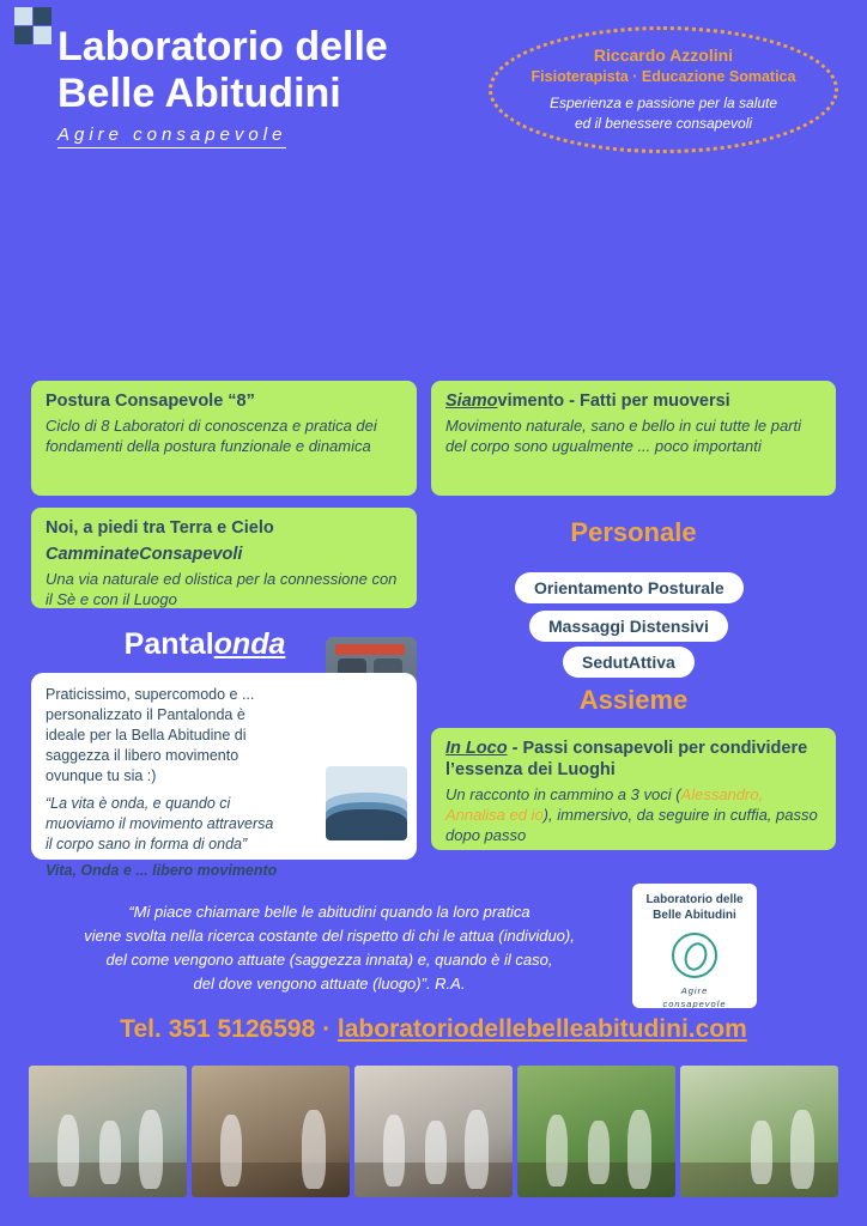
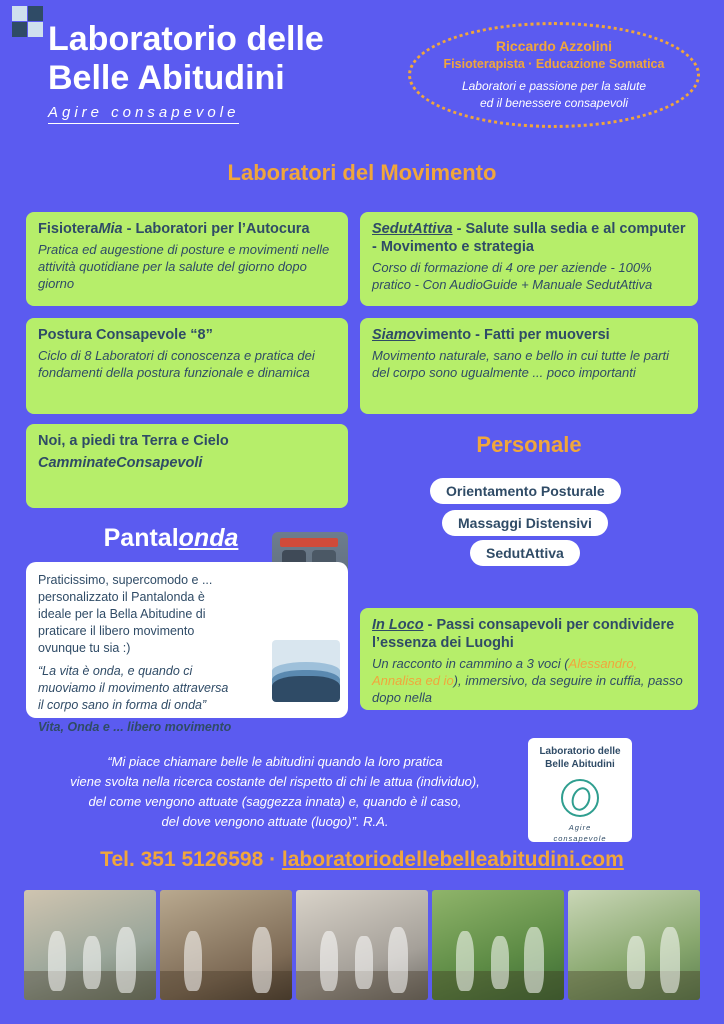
  Laboratorio delle
  Belle Abitudini
  Agire consapevole
  Riccardo Azzolini
  Fisioterapista · Educazione Somatica
- Esperienza e passione per la salute
+ Laboratori e passione per la salute
  ed il benessere consapevoli
+ Laboratori del Movimento
+ FisioteraMia - Laboratori per l’Autocura
+ Pratica ed augestione di posture e movimenti nelle attività quotidiane per la salute del giorno dopo giorno
+ SedutAttiva - Salute sulla sedia e al computer - Movimento e strategia
+ Corso di formazione di 4 ore per aziende - 100% pratico - Con AudioGuide + Manuale SedutAttiva
  Postura Consapevole “8”
  Ciclo di 8 Laboratori di conoscenza e pratica dei fondamenti della postura funzionale e dinamica
  Siamovimento - Fatti per muoversi
  Movimento naturale, sano e bello in cui tutte le parti del corpo sono ugualmente ... poco importanti
  Noi, a piedi tra Terra e Cielo
  CamminateConsapevoli
- Una via naturale ed olistica per la connessione con il Sè e con il Luogo
  Personale
  Orientamento Posturale
  Massaggi Distensivi
  SedutAttiva
  Pantalonda
- Praticissimo, supercomodo e ... personalizzato il Pantalonda è ideale per la Bella Abitudine di saggezza il libero movimento ovunque tu sia :)
+ Praticissimo, supercomodo e ... personalizzato il Pantalonda è ideale per la Bella Abitudine di praticare il libero movimento ovunque tu sia :)
  “La vita è onda, e quando ci muoviamo il movimento attraversa il corpo sano in forma di onda”
  Vita, Onda e ... libero movimento
- Assieme
  In Loco - Passi consapevoli per condividere l’essenza dei Luoghi
- Un racconto in cammino a 3 voci (Alessandro, Annalisa ed io), immersivo, da seguire in cuffia, passo dopo passo
+ Un racconto in cammino a 3 voci (Alessandro, Annalisa ed io), immersivo, da seguire in cuffia, passo dopo nella
  “Mi piace chiamare belle le abitudini quando la loro pratica
  viene svolta nella ricerca costante del rispetto di chi le attua (individuo),
  del come vengono attuate (saggezza innata) e, quando è il caso,
  del dove vengono attuate (luogo)”. R.A.
  Laboratorio delle
  Belle Abitudini
  Agire
  consapevole
  Tel. 351 5126598 · laboratoriodellebelleabitudini.com
